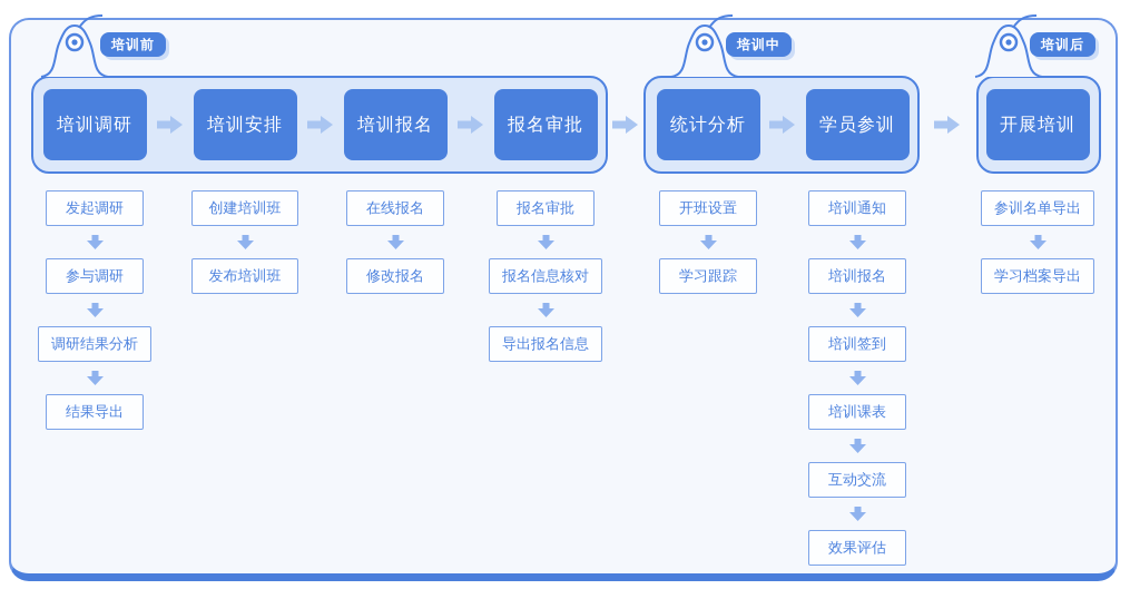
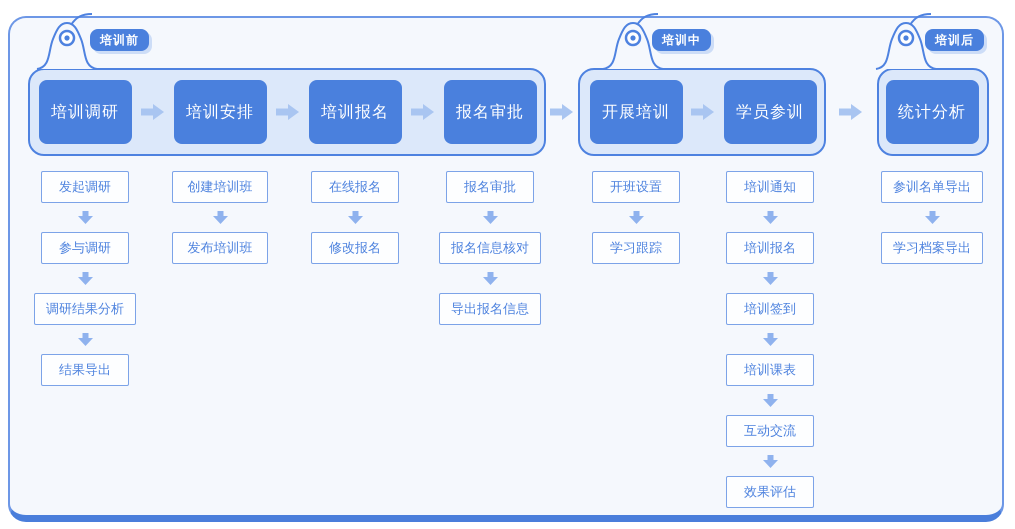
  培训前
  培训调研
  发起调研
  参与调研
  调研结果分析
  结果导出
  培训安排
  创建培训班
  发布培训班
  培训报名
  在线报名
  修改报名
  报名审批
  报名审批
  报名信息核对
  导出报名信息
  培训中
- 统计分析
+ 开展培训
  开班设置
  学习跟踪
  学员参训
  培训通知
  培训报名
  培训签到
  培训课表
  互动交流
  效果评估
  培训后
- 开展培训
+ 统计分析
  参训名单导出
  学习档案导出
